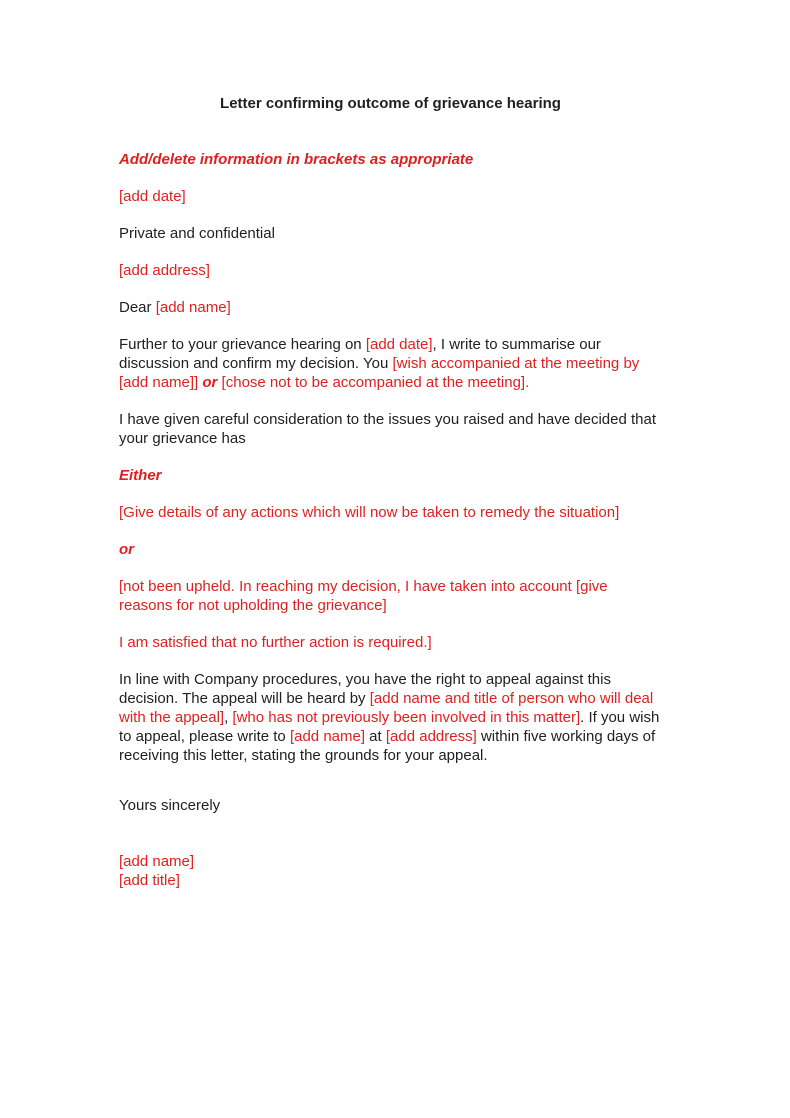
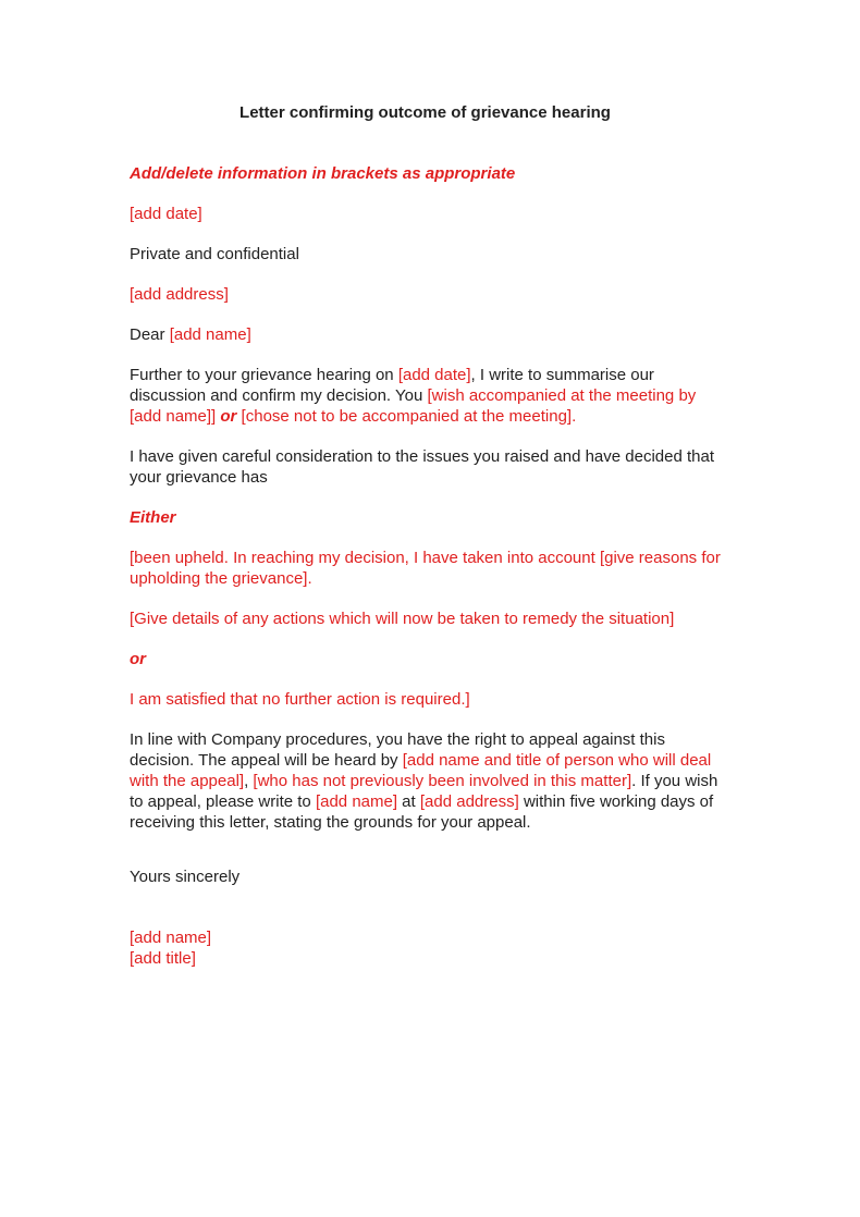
  Letter confirming outcome of grievance hearing
  Add/delete information in brackets as appropriate
  [add date]
  Private and confidential
  [add address]
  Dear [add name]
  Further to your grievance hearing on [add date], I write to summarise our discussion and confirm my decision. You [wish accompanied at the meeting by [add name]] or [chose not to be accompanied at the meeting].
  I have given careful consideration to the issues you raised and have decided that your grievance has
  Either
+ [been upheld. In reaching my decision, I have taken into account [give reasons for upholding the grievance].
  [Give details of any actions which will now be taken to remedy the situation]
  or
- [not been upheld. In reaching my decision, I have taken into account [give reasons for not upholding the grievance]
  I am satisfied that no further action is required.]
  In line with Company procedures, you have the right to appeal against this decision. The appeal will be heard by [add name and title of person who will deal with the appeal], [who has not previously been involved in this matter]. If you wish to appeal, please write to [add name] at [add address] within five working days of receiving this letter, stating the grounds for your appeal.
  Yours sincerely
  [add name]
  [add title]
